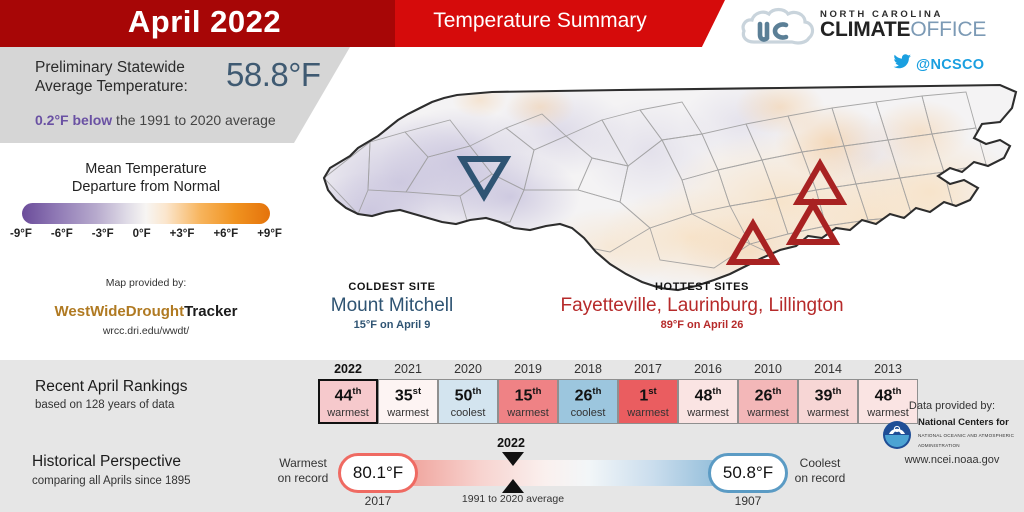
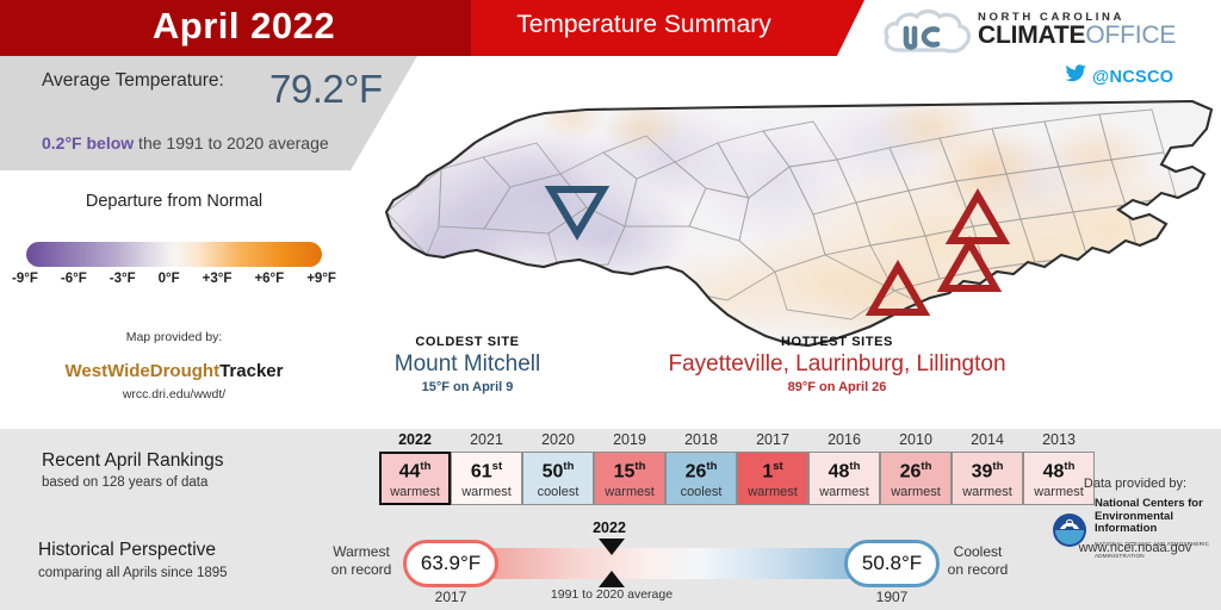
  April 2022
  Temperature Summary
  NORTH CAROLINA
  CLIMATEOFFICE
  @NCSCO
- Preliminary Statewide
  Average Temperature:
- 58.8°F
+ 79.2°F
  0.2°F below the 1991 to 2020 average
- Mean Temperature
  Departure from Normal
  -9°F
  -6°F
  -3°F
  0°F
  +3°F
  +6°F
  +9°F
  Map provided by:
  WestWideDroughtTracker
  wrcc.dri.edu/wwdt/
  COLDEST SITE
  Mount Mitchell
  15°F on April 9
  HOTTEST SITES
  Fayetteville, Laurinburg, Lillington
  89°F on April 26
  Recent April Rankings
  based on 128 years of data
  2022
  2021
  2020
  2019
  2018
  2017
  2016
  2010
  2014
  2013
  44th
  warmest
- 35st
+ 61st
  warmest
  50th
  coolest
  15th
  warmest
  26th
  coolest
  1st
  warmest
  48th
  warmest
  26th
  warmest
  39th
  warmest
  48th
  warmest
  Historical Perspective
  comparing all Aprils since 1895
  Warmest
  on record
  Coolest
  on record
- 80.1°F
+ 63.9°F
  50.8°F
  2017
  1907
  2022
  1991 to 2020 average
  Data provided by:
  National Centers for
+ Environmental Information
  www.ncei.noaa.gov
